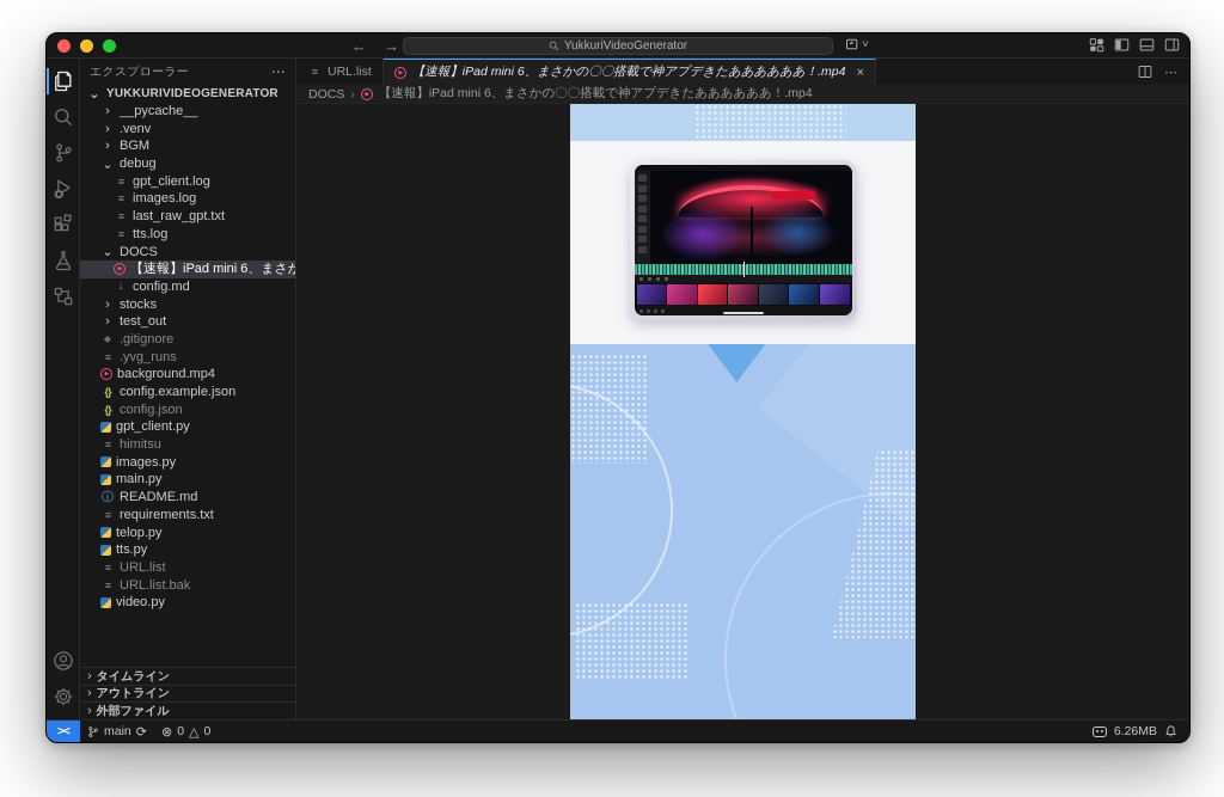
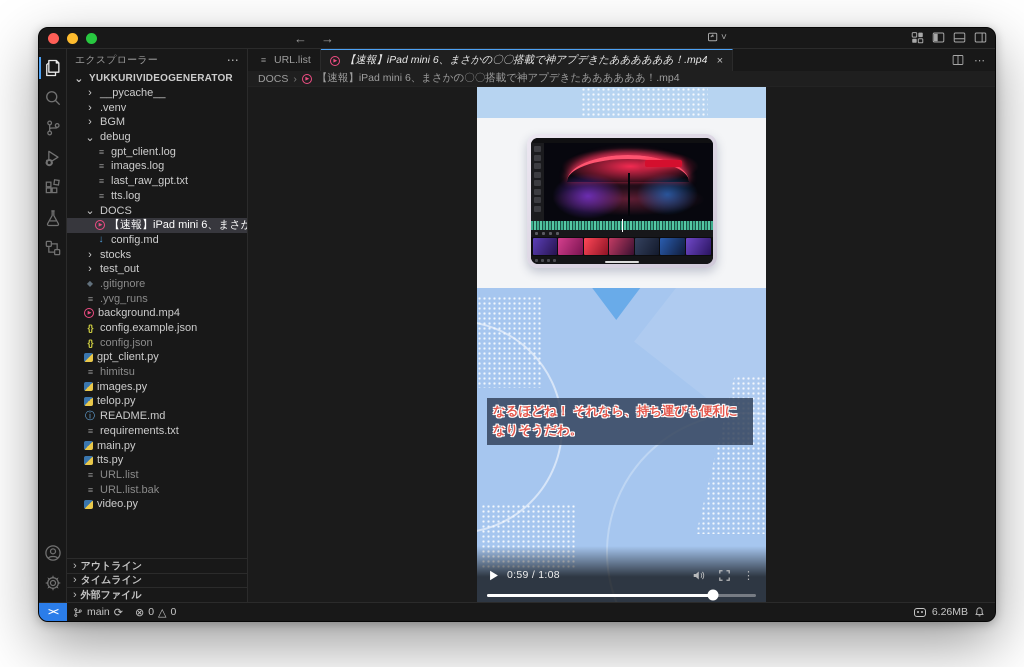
  ←
  →
- YukkuriVideoGenerator
  ˅
  エクスプローラー
  ⋯
  ⌄
  YUKKURIVIDEOGENERATOR
  ›
  __pycache__
  ›
  .venv
  ›
  BGM
  ⌄
  debug
  ≡
  gpt_client.log
  ≡
  images.log
  ≡
  last_raw_gpt.txt
  ≡
  tts.log
  ⌄
  DOCS
  【速報】iPad mini 6、まさか
  ↓
  config.md
  ›
  stocks
  ›
  test_out
  ◆
  .gitignore
  ≡
  .yvg_runs
  background.mp4
  {}
  config.example.json
  {}
  config.json
  gpt_client.py
  ≡
  himitsu
  images.py
- main.py
+ telop.py
  ⓘ
  README.md
  ≡
  requirements.txt
- telop.py
+ main.py
  tts.py
  ≡
  URL.list
  ≡
  URL.list.bak
  video.py
  ›
- タイムライン
+ アウトライン
  ›
- アウトライン
+ タイムライン
  ›
  外部ファイル
  ≡
  URL.list
  【速報】iPad mini 6、まさかの〇〇搭載で神アプデきたああああああ！.mp4
  ×
  ⋯
  DOCS
  ›
  【速報】iPad mini 6、まさかの〇〇搭載で神アプデきたああああああ！.mp4
+ なるほどね！ それなら、持ち運びも便利になりそうだわ。
+ 0:59 / 1:08
+ ⋮
  ><
  main
  ⟳
  ⊗
  0
  △
  0
  6.26MB
